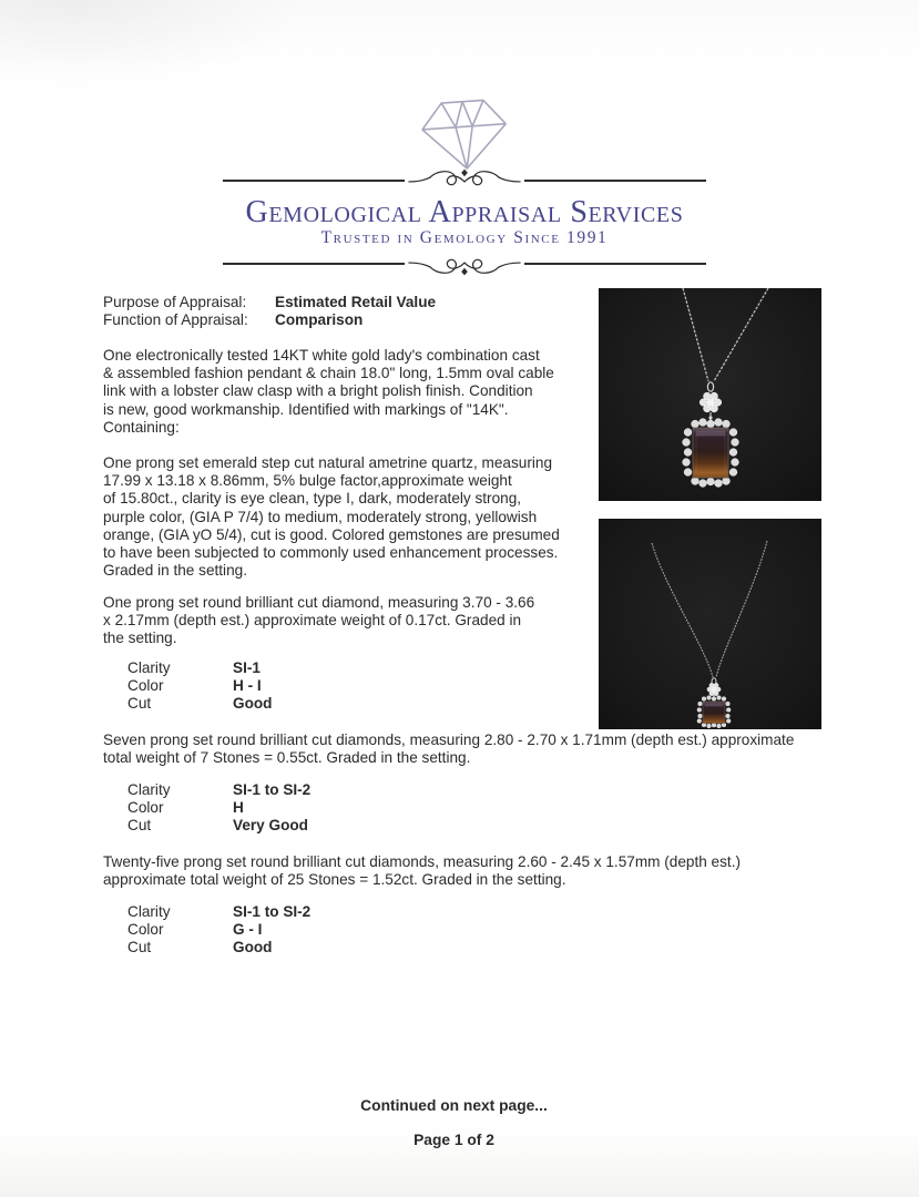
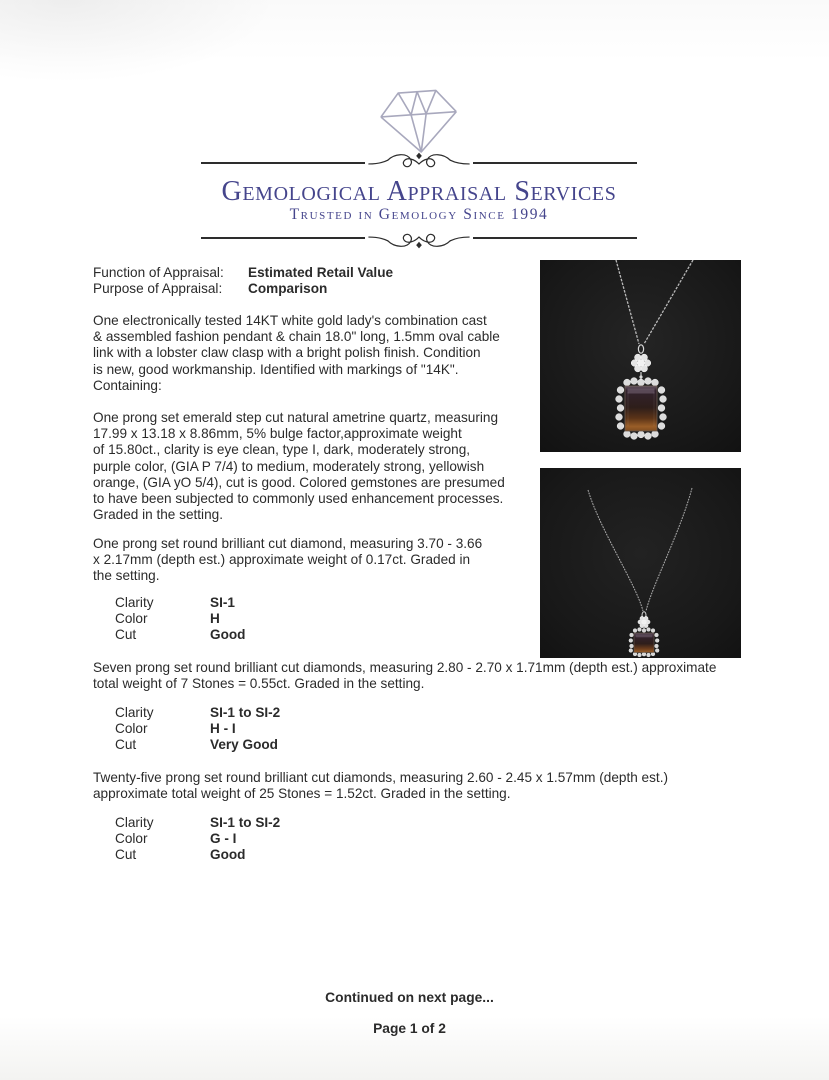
  Gemological Appraisal Services
- Trusted in Gemology Since 1991
+ Trusted in Gemology Since 1994
- Purpose of Appraisal:
+ Function of Appraisal:
  Estimated Retail Value
- Function of Appraisal:
+ Purpose of Appraisal:
  Comparison
  One electronically tested 14KT white gold lady's combination cast
  & assembled fashion pendant & chain 18.0" long, 1.5mm oval cable
  link with a lobster claw clasp with a bright polish finish. Condition
  is new, good workmanship. Identified with markings of "14K".
  Containing:
  One prong set emerald step cut natural ametrine quartz, measuring
  17.99 x 13.18 x 8.86mm, 5% bulge factor,approximate weight
  of 15.80ct., clarity is eye clean, type I, dark, moderately strong,
  purple color, (GIA P 7/4) to medium, moderately strong, yellowish
  orange, (GIA yO 5/4), cut is good. Colored gemstones are presumed
  to have been subjected to commonly used enhancement processes.
  Graded in the setting.
  One prong set round brilliant cut diamond, measuring 3.70 - 3.66
  x 2.17mm (depth est.) approximate weight of 0.17ct. Graded in
  the setting.
  Clarity
  SI-1
  Color
- H - I
+ H
  Cut
  Good
  Seven prong set round brilliant cut diamonds, measuring 2.80 - 2.70 x 1.71mm (depth est.) approximate
  total weight of 7 Stones = 0.55ct. Graded in the setting.
  Clarity
  SI-1 to SI-2
  Color
- H
+ H - I
  Cut
  Very Good
  Twenty-five prong set round brilliant cut diamonds, measuring 2.60 - 2.45 x 1.57mm (depth est.)
  approximate total weight of 25 Stones = 1.52ct. Graded in the setting.
  Clarity
  SI-1 to SI-2
  Color
  G - I
  Cut
  Good
  Continued on next page...
  Page 1 of 2
